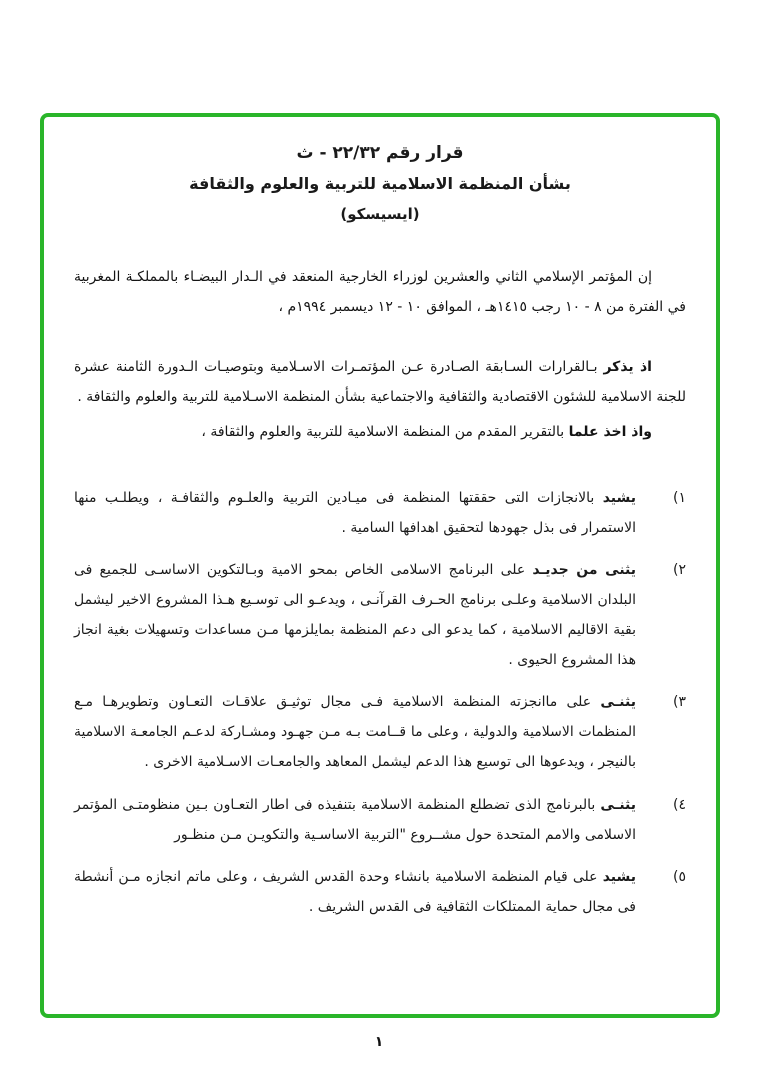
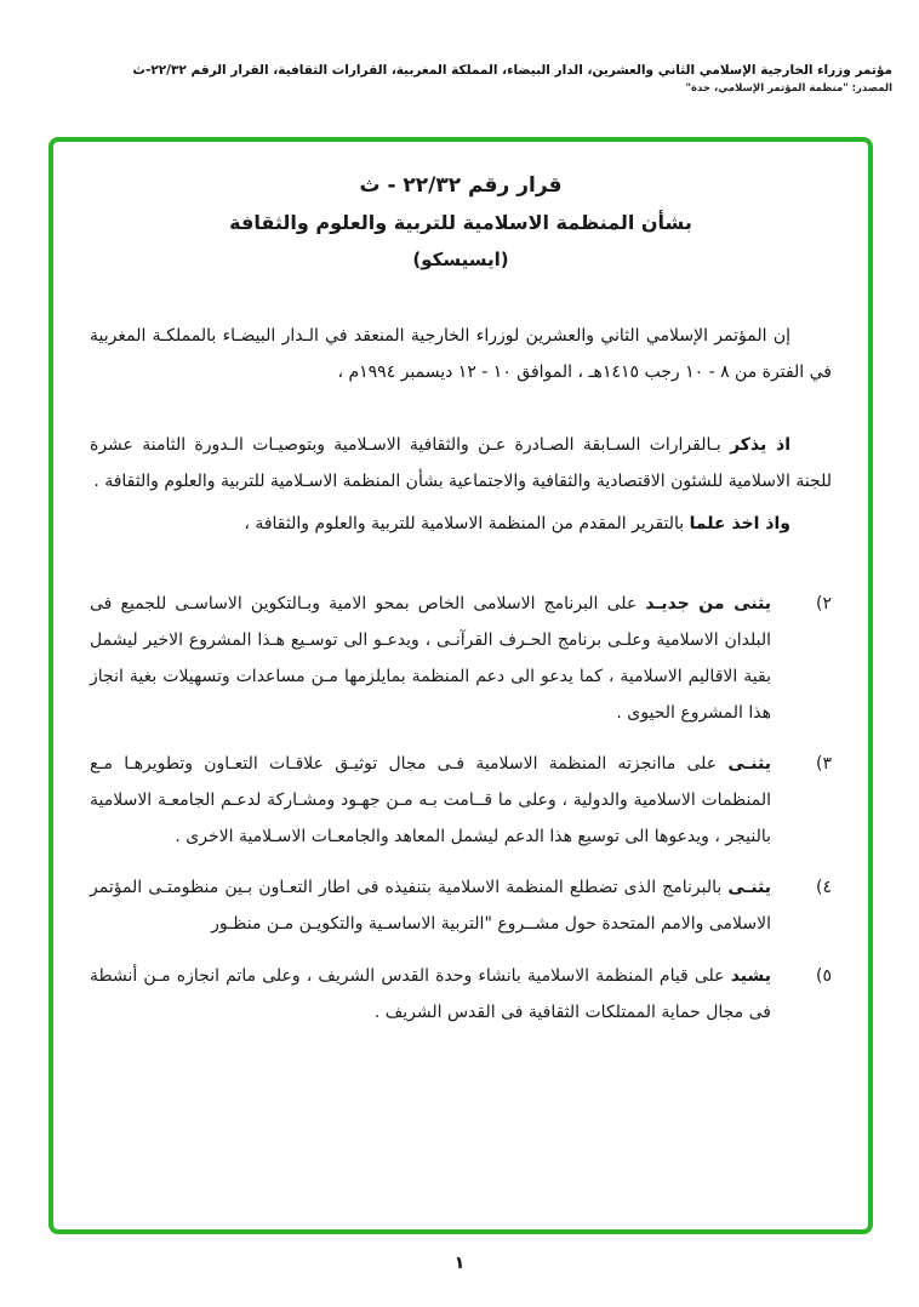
+ مؤتمر وزراء الخارجية الإسلامي الثاني والعشرين، الدار البيضاء، المملكة المغربية، القرارات الثقافية، القرار الرقم ٢٢/٣٢-ث
+ المصدر: "منظمة المؤتمر الإسلامي، جدة"
  قرار رقم ٢٢/٣٢ - ث
  بشأن المنظمة الاسلامية للتربية والعلوم والثقافة
  (ايسيسكو)
  إن المؤتمر الإسلامي الثاني والعشرين لوزراء الخارجية المنعقد في الـدار البيضـاء بالمملكـة المغربية في الفترة من ٨ - ١٠ رجب ١٤١٥هـ ، الموافق ١٠ - ١٢ ديسمبر ١٩٩٤م ،
- اذ يذكر بـالقرارات السـابقة الصـادرة عـن المؤتمـرات الاسـلامية وبتوصيـات الـدورة الثامنة عشرة للجنة الاسلامية للشئون الاقتصادية والثقافية والاجتماعية بشأن المنظمة الاسـلامية للتربية والعلوم والثقافة .
+ اذ يذكر بـالقرارات السـابقة الصـادرة عـن والثقافية الاسـلامية وبتوصيـات الـدورة الثامنة عشرة للجنة الاسلامية للشئون الاقتصادية والثقافية والاجتماعية بشأن المنظمة الاسـلامية للتربية والعلوم والثقافة .
  واذ اخذ علما بالتقرير المقدم من المنظمة الاسلامية للتربية والعلوم والثقافة ،
- ١)
- يشيد بالانجازات التى حققتها المنظمة فى ميـادين التربية والعلـوم والثقافـة ، ويطلـب منها الاستمرار فى بذل جهودها لتحقيق اهدافها السامية .
  ٢)
  يثنى من جديـد على البرنامج الاسلامى الخاص بمحو الامية وبـالتكوين الاساسـى للجميع فى البلدان الاسلامية وعلـى برنامج الحـرف القرآنـى ، ويدعـو الى توسـيع هـذا المشروع الاخير ليشمل بقية الاقاليم الاسلامية ، كما يدعو الى دعم المنظمة بمايلزمها مـن مساعدات وتسهيلات بغية انجاز هذا المشروع الحيوى .
  ٣)
  يثنـى على ماانجزته المنظمة الاسلامية فـى مجال توثيـق علاقـات التعـاون وتطويرهـا مـع المنظمات الاسلامية والدولية ، وعلى ما قــامت بـه مـن جهـود ومشـاركة لدعـم الجامعـة الاسلامية بالنيجر ، ويدعوها الى توسيع هذا الدعم ليشمل المعاهد والجامعـات الاسـلامية الاخرى .
  ٤)
  يثنـى بالبرنامج الذى تضطلع المنظمة الاسلامية بتنفيذه فى اطار التعـاون بـين منظومتـى المؤتمر الاسلامى والامم المتحدة حول مشــروع "التربية الاساسـية والتكويـن مـن منظـور
  ٥)
  يشيد على قيام المنظمة الاسلامية بانشاء وحدة القدس الشريف ، وعلى ماتم انجازه مـن أنشطة فى مجال حماية الممتلكات الثقافية فى القدس الشريف .
  ١
